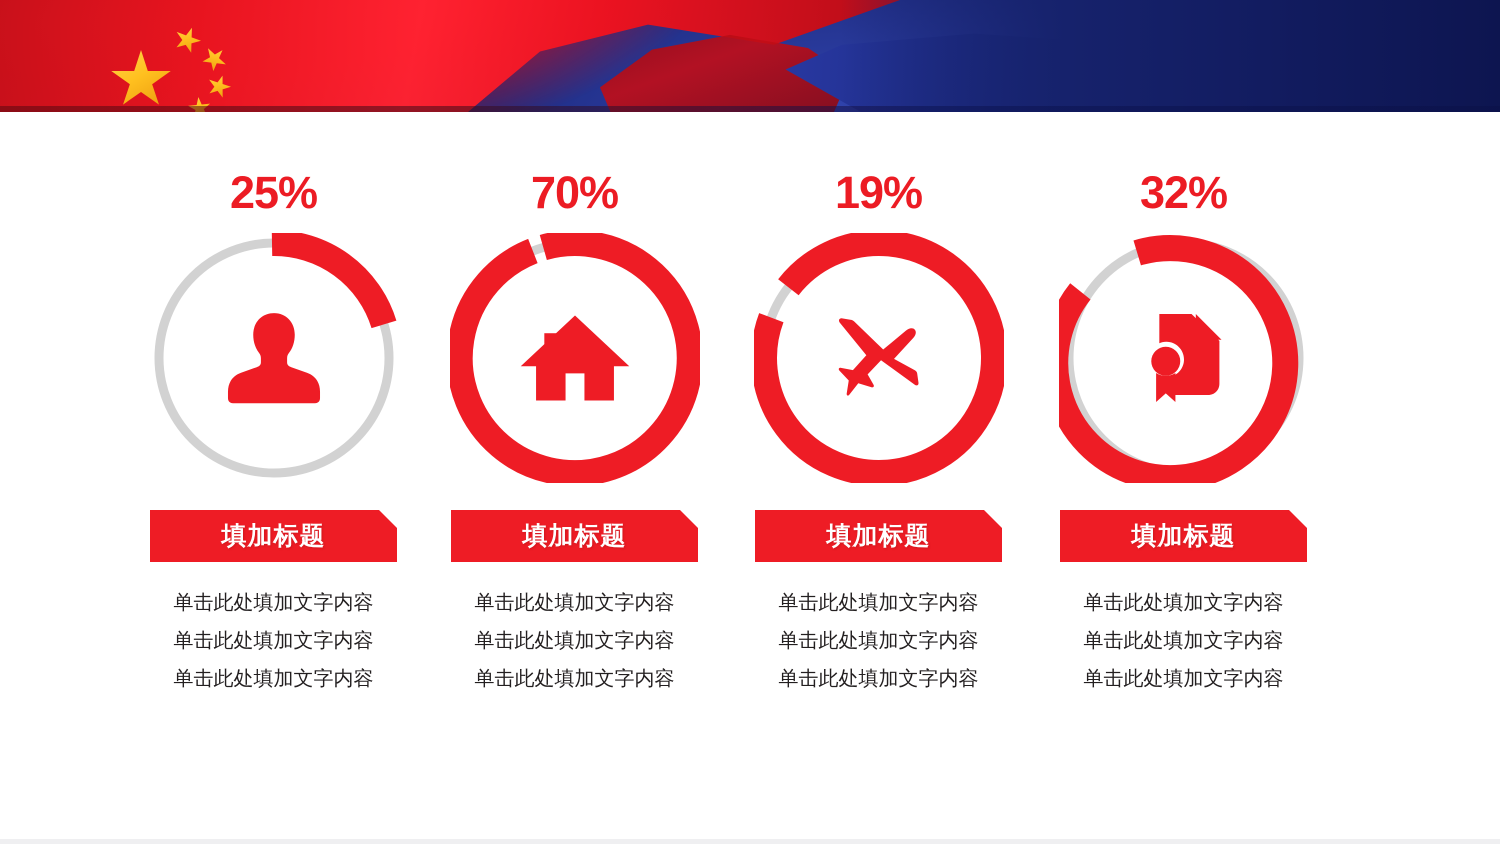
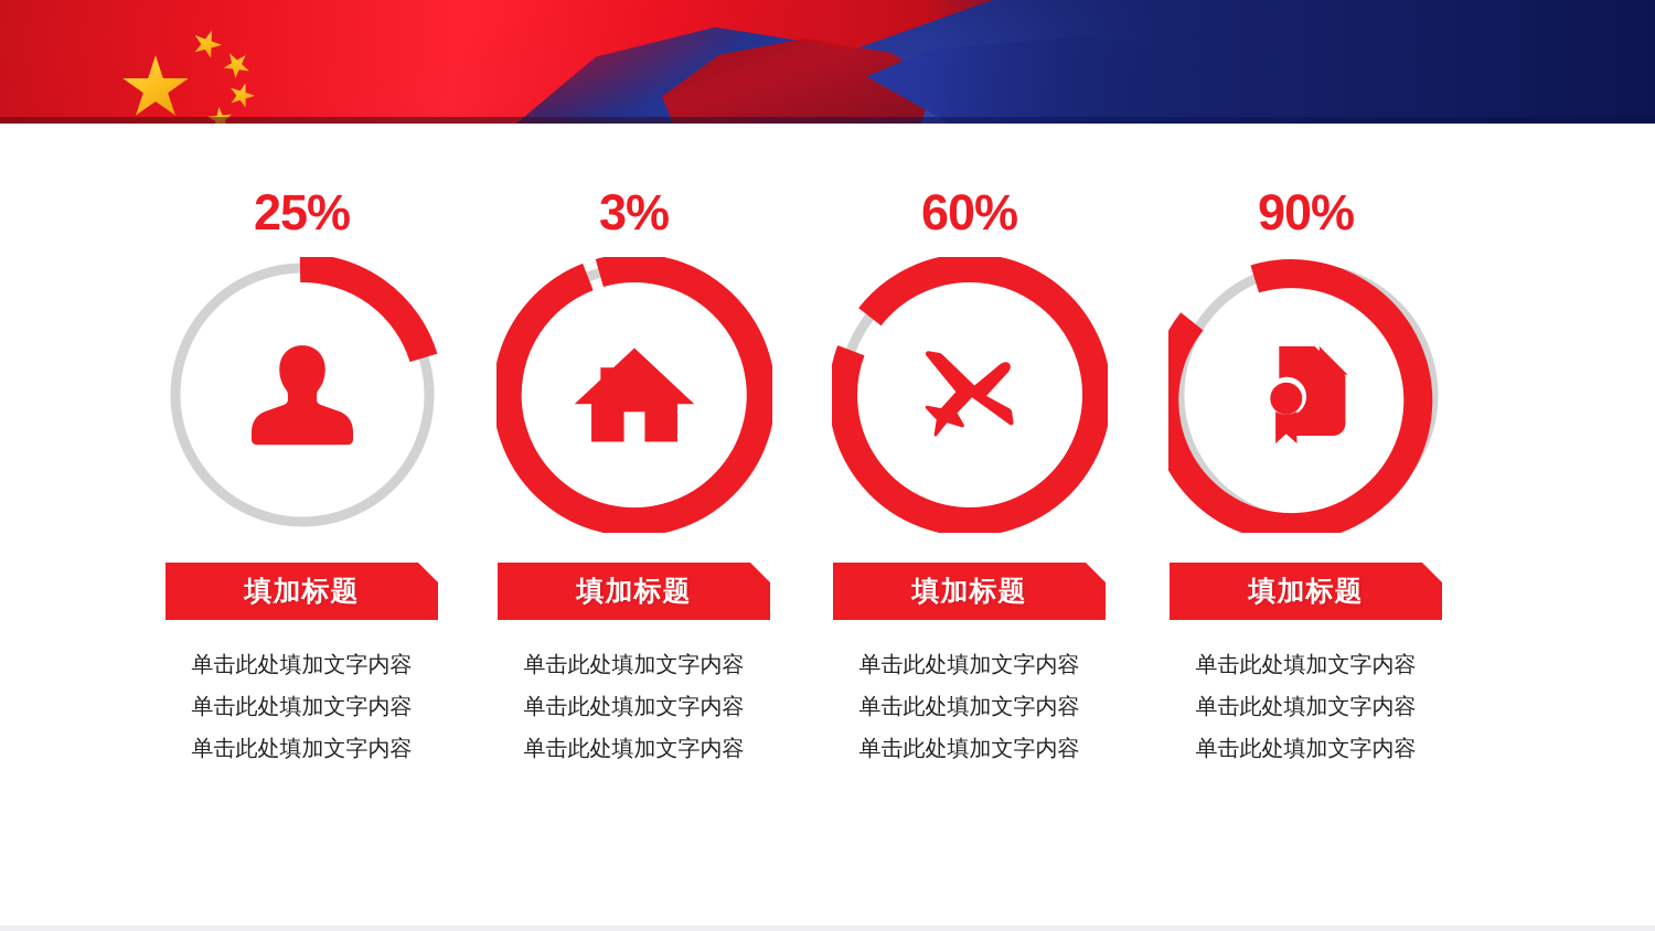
  25%
  填加标题
  单击此处填加文字内容
  单击此处填加文字内容
  单击此处填加文字内容
- 70%
+ 3%
  填加标题
  单击此处填加文字内容
  单击此处填加文字内容
  单击此处填加文字内容
- 19%
+ 60%
  填加标题
  单击此处填加文字内容
  单击此处填加文字内容
  单击此处填加文字内容
- 32%
+ 90%
  填加标题
  单击此处填加文字内容
  单击此处填加文字内容
  单击此处填加文字内容
